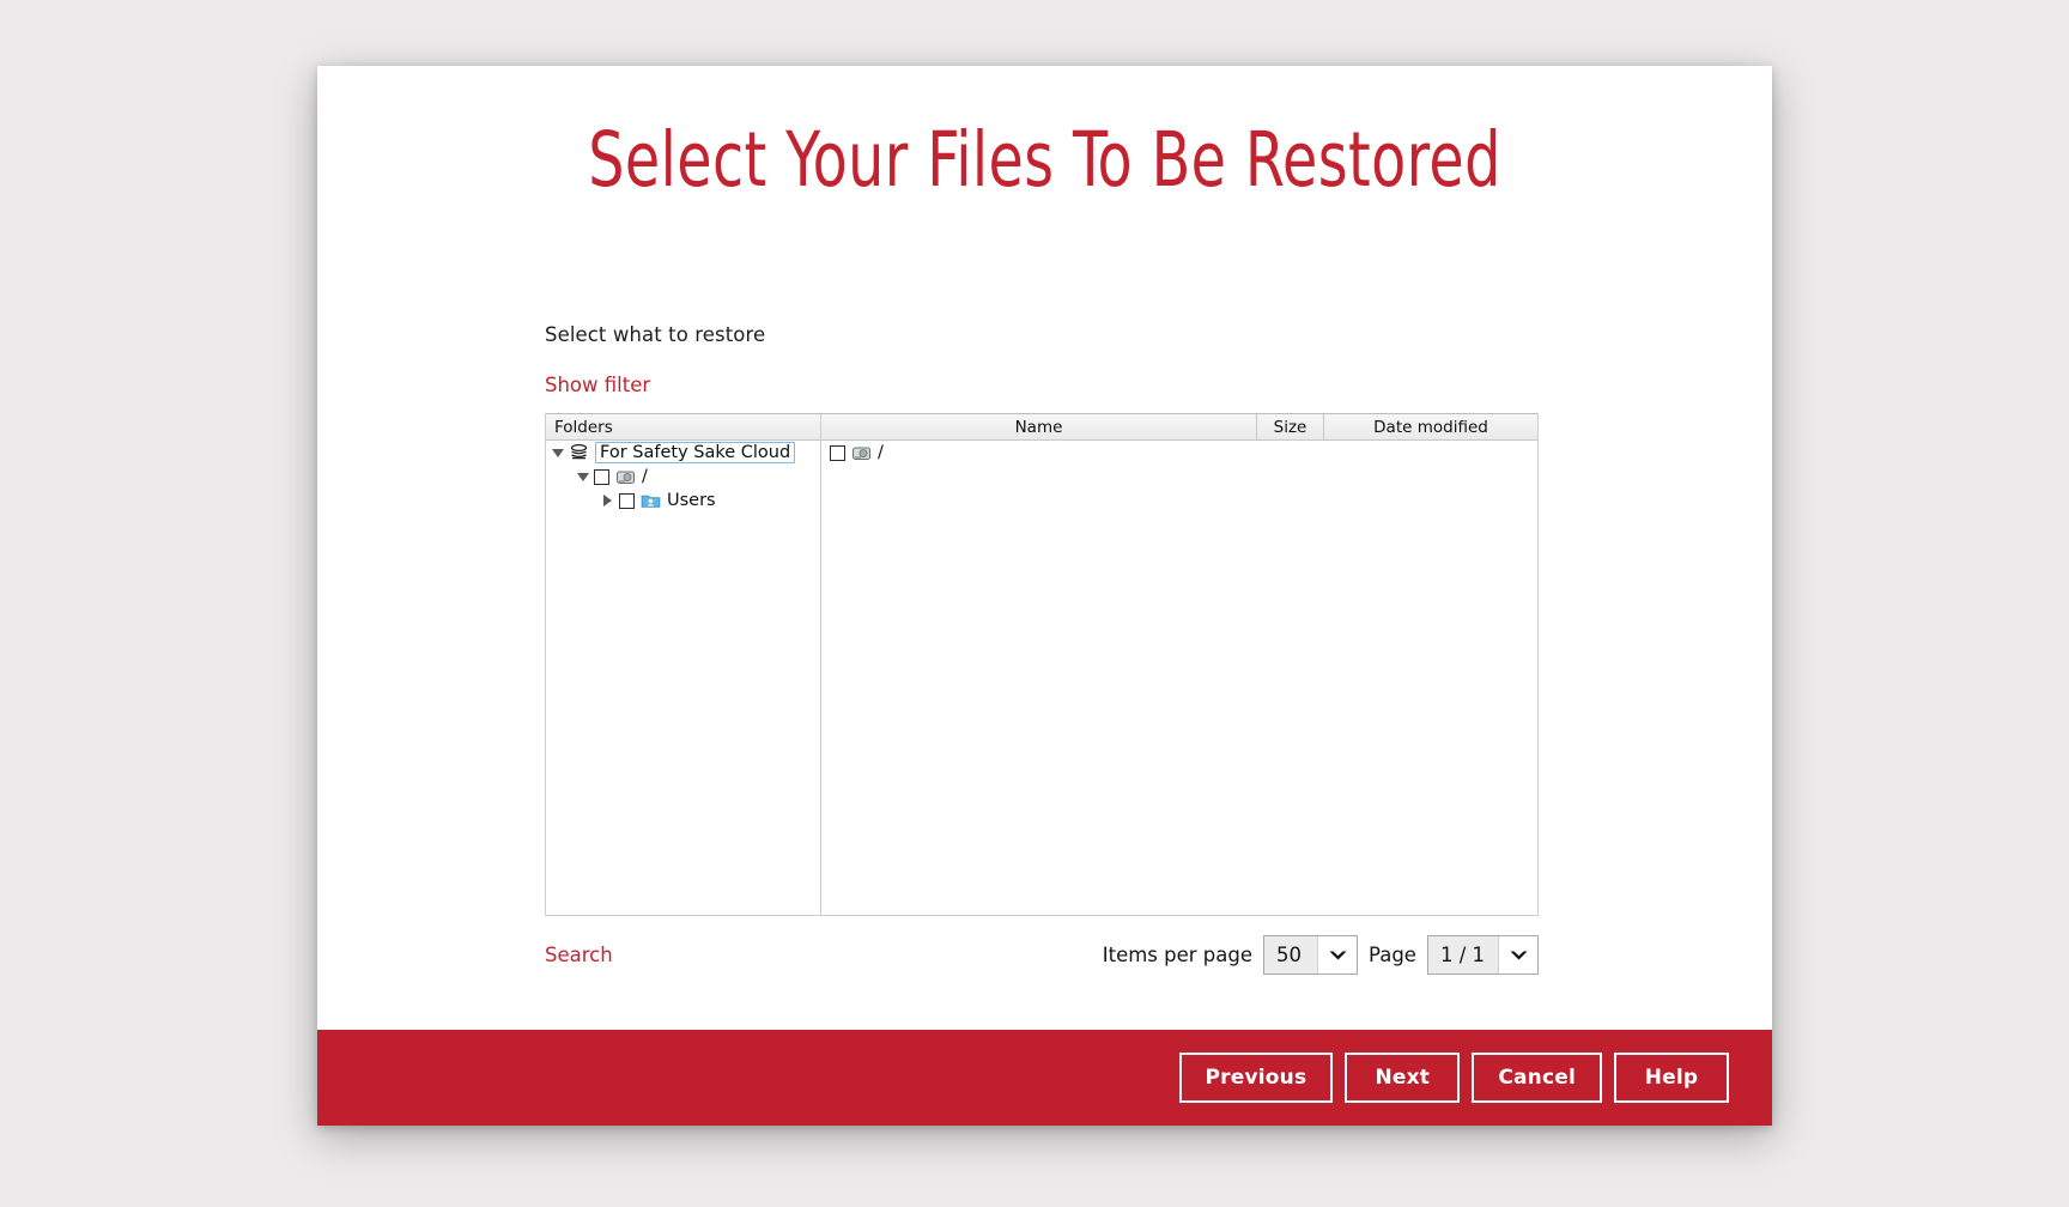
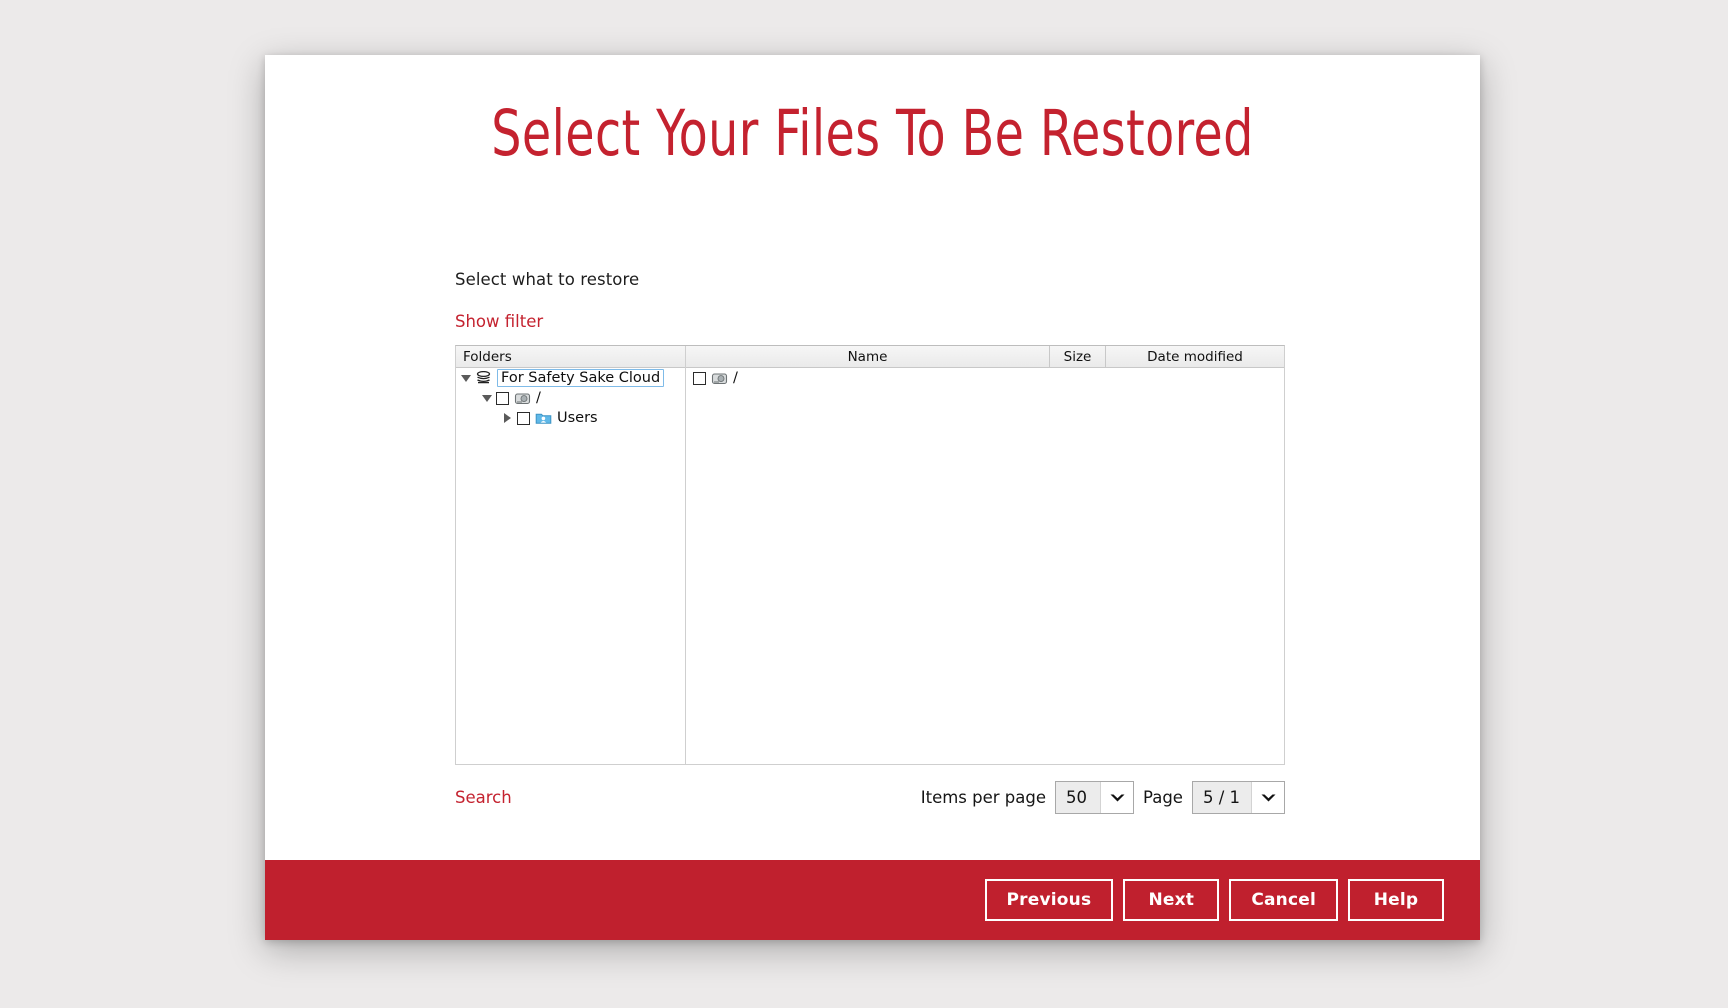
  Select Your Files To Be Restored
  Select what to restore
  Show filter
  Folders
  For Safety Sake Cloud
  /
  Users
  Name
  Size
  Date modified
  /
  Search
  Items per page
  50
  Page
- 1 / 1
+ 5 / 1
  Previous
  Next
  Cancel
  Help
